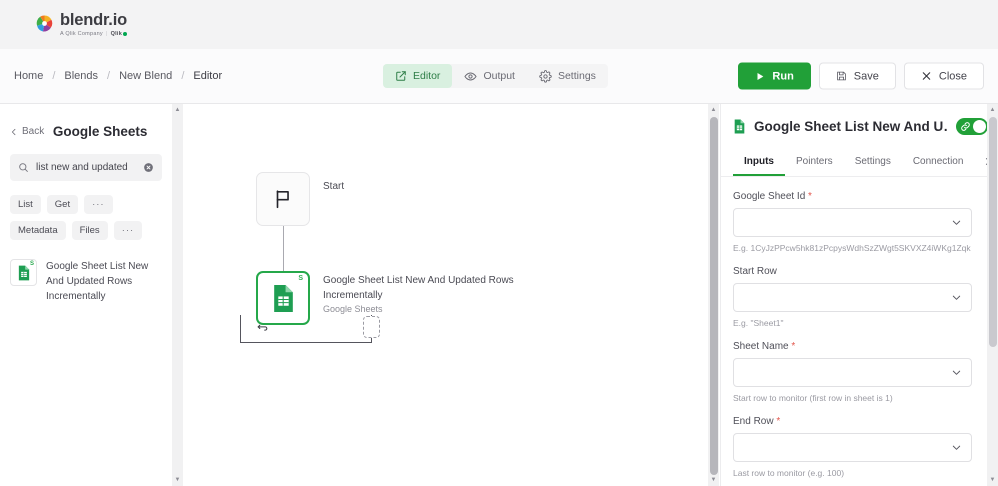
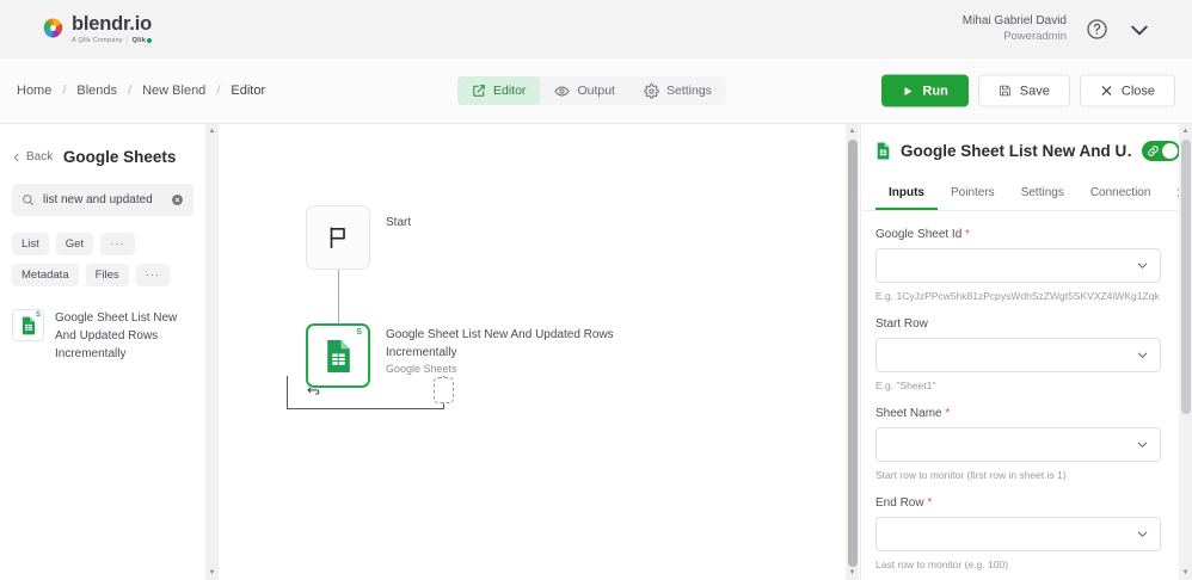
  blendr.io
+ Mihai Gabriel David
+ Poweradmin
  Home
  /
  Blends
  /
  New Blend
  /
  Editor
  Editor
  Output
  Settings
  Run
  Save
  Close
  Back
  Google Sheets
  list new and updated
  List
  Get
  ···
  Metadata
  Files
  ···
  Google Sheet List New And Updated Rows Incrementally
  Start
  Google Sheet List New And Updated Rows Incrementally
  Google Sheets
  Google Sheet List New And U
  Inputs
  Pointers
  Settings
  Connection
  Google Sheet Id *
  E.g. 1CyJzPPcw5hk81zPcpysWdhSzZWgt5SKVXZ4iWKg1Zqk
  Start Row
  E.g. "Sheet1"
  Sheet Name *
  Start row to monitor (first row in sheet is 1)
  End Row *
  Last row to monitor (e.g. 100)
